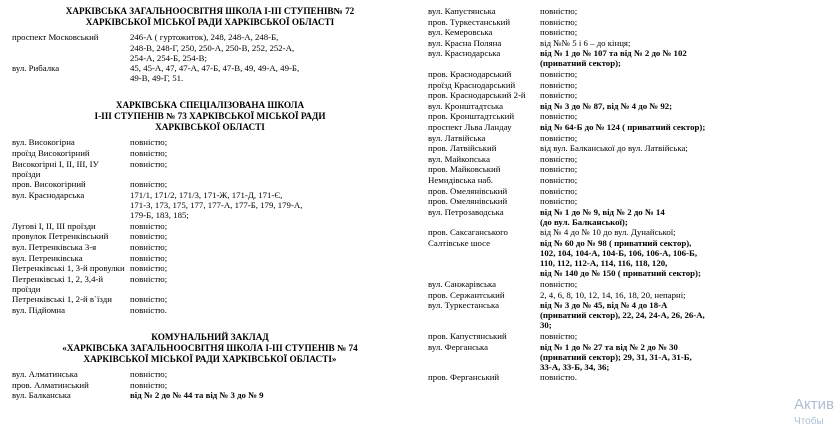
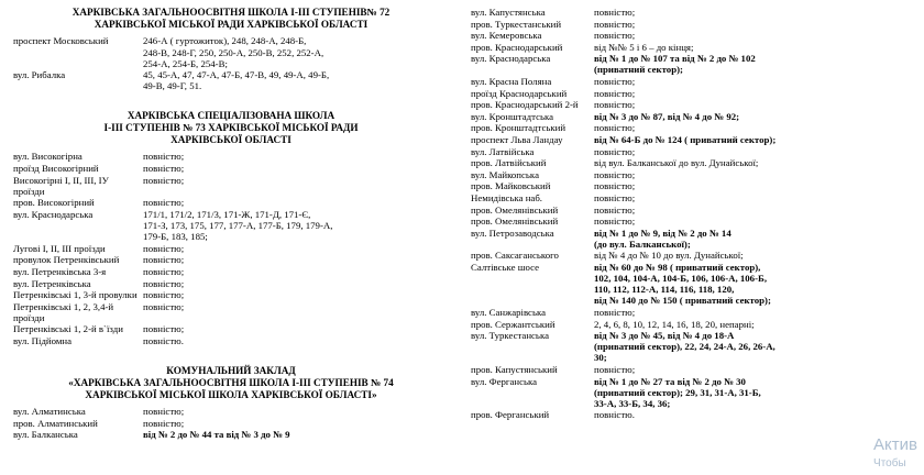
  ХАРКІВСЬКА ЗАГАЛЬНООСВІТНЯ ШКОЛА І-ІІІ СТУПЕНІВ№ 72
  ХАРКІВСЬКОЇ МІСЬКОЇ РАДИ ХАРКІВСЬКОЇ ОБЛАСТІ
  проспект Московський	246-А ( гуртожиток), 248, 248-А, 248-Б,248-В, 248-Г, 250, 250-А, 250-В, 252, 252-А,254-А, 254-Б, 254-В;
  вул. Рибалка	45, 45-А, 47, 47-А, 47-Б, 47-В, 49, 49-А, 49-Б,49-В, 49-Г, 51.
  ХАРКІВСЬКА СПЕЦІАЛІЗОВАНА ШКОЛА
  І-ІІІ СТУПЕНІВ № 73 ХАРКІВСЬКОЇ МІСЬКОЇ РАДИ
  ХАРКІВСЬКОЇ ОБЛАСТІ
  вул. Високогірна	повністю;
  проїзд Високогірний	повністю;
  Високогірні І, ІІ, ІІІ, ІУ проїзди	повністю;
  пров. Високогірний	повністю;
  вул. Краснодарська	171/1, 171/2, 171/3, 171-Ж, 171-Д, 171-Є,171-З, 173, 175, 177, 177-А, 177-Б, 179, 179-А,179-Б, 183, 185;
  Лугові І, ІІ, ІІІ проїзди	повністю;
  провулок Петренківський	повністю;
  вул. Петренківська 3-я	повністю;
  вул. Петренківська	повністю;
  Петренківські 1, 3-й провулки	повністю;
  Петренківські 1, 2, 3,4-й проїзди	повністю;
  Петренківські 1, 2-й в`їзди	повністю;
  вул. Підйомна	повністю.
  КОМУНАЛЬНИЙ ЗАКЛАД
  «ХАРКІВСЬКА ЗАГАЛЬНООСВІТНЯ ШКОЛА І-ІІІ СТУПЕНІВ № 74
- ХАРКІВСЬКОЇ МІСЬКОЇ РАДИ ХАРКІВСЬКОЇ ОБЛАСТІ»
+ ХАРКІВСЬКОЇ МІСЬКОЇ ШКОЛА ХАРКІВСЬКОЇ ОБЛАСТІ»
  вул. Алматинська	повністю;
  пров. Алматинський	повністю;
  вул. Балканська	від № 2 до № 44 та від № 3 до № 9
  вул. Капустянська	повністю;
  пров. Туркестанський	повністю;
  вул. Кемеровська	повністю;
- вул. Красна Поляна	від №№ 5 і 6 – до кінця;
+ пров. Краснодарський	від №№ 5 і 6 – до кінця;
  вул. Краснодарська	від № 1 до № 107 та від № 2 до № 102(приватний сектор);
- пров. Краснодарський	повністю;
+ вул. Красна Поляна	повністю;
  проїзд Краснодарський	повністю;
  пров. Краснодарський 2-й	повністю;
  вул. Кронштадтська	від № 3 до № 87, від № 4 до № 92;
  пров. Кронштадтський	повністю;
  проспект Льва Ландау	від № 64-Б до № 124 ( приватний сектор);
  вул. Латвійська	повністю;
- пров. Латвійський	від вул. Балканської до вул. Латвійська;
+ пров. Латвійський	від вул. Балканської до вул. Дунайської;
  вул. Майкопська	повністю;
  пров. Майковський	повністю;
  Немидівська наб.	повністю;
  пров. Омелянівський	повністю;
  пров. Омелянівський	повністю;
  вул. Петрозаводська	від № 1 до № 9, від № 2 до № 14(до вул. Балканської);
  пров. Саксаганського	від № 4 до № 10 до вул. Дунайської;
  Салтівське шосе	від № 60 до № 98 ( приватний сектор),102, 104, 104-А, 104-Б, 106, 106-А, 106-Б,110, 112, 112-А, 114, 116, 118, 120,від № 140 до № 150 ( приватний сектор);
  вул. Санжарівська	повністю;
  пров. Сержантський	2, 4, 6, 8, 10, 12, 14, 16, 18, 20, непарні;
  вул. Туркестанська	від № 3 до № 45, від № 4 до 18-А(приватний сектор), 22, 24, 24-А, 26, 26-А,30;
  пров. Капустянський	повністю;
  вул. Ферганська	від № 1 до № 27 та від № 2 до № 30(приватний сектор); 29, 31, 31-А, 31-Б,33-А, 33-Б, 34, 36;
  пров. Ферганський	повністю.
  Актив
  Чтобы
